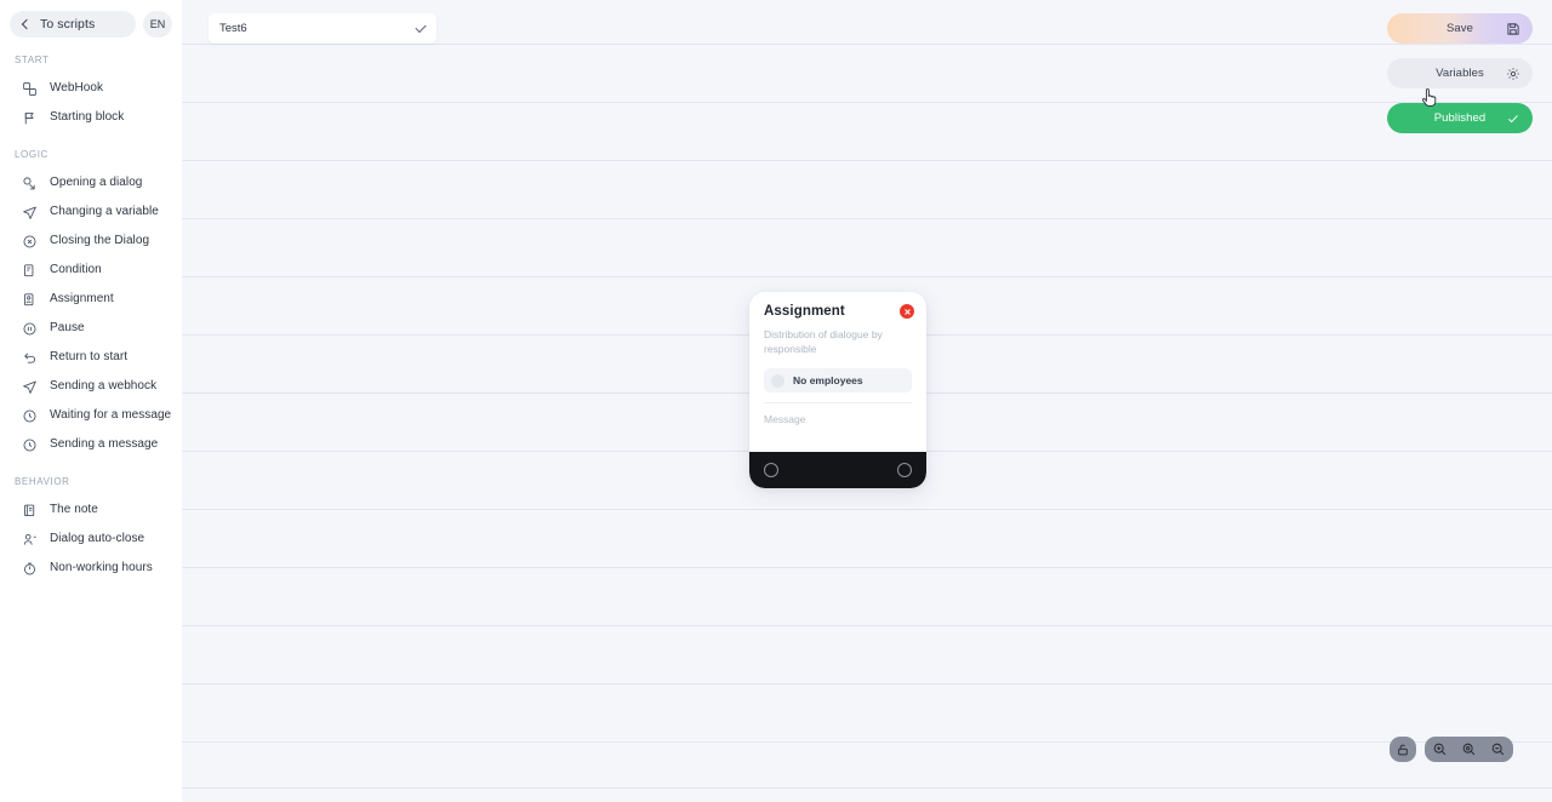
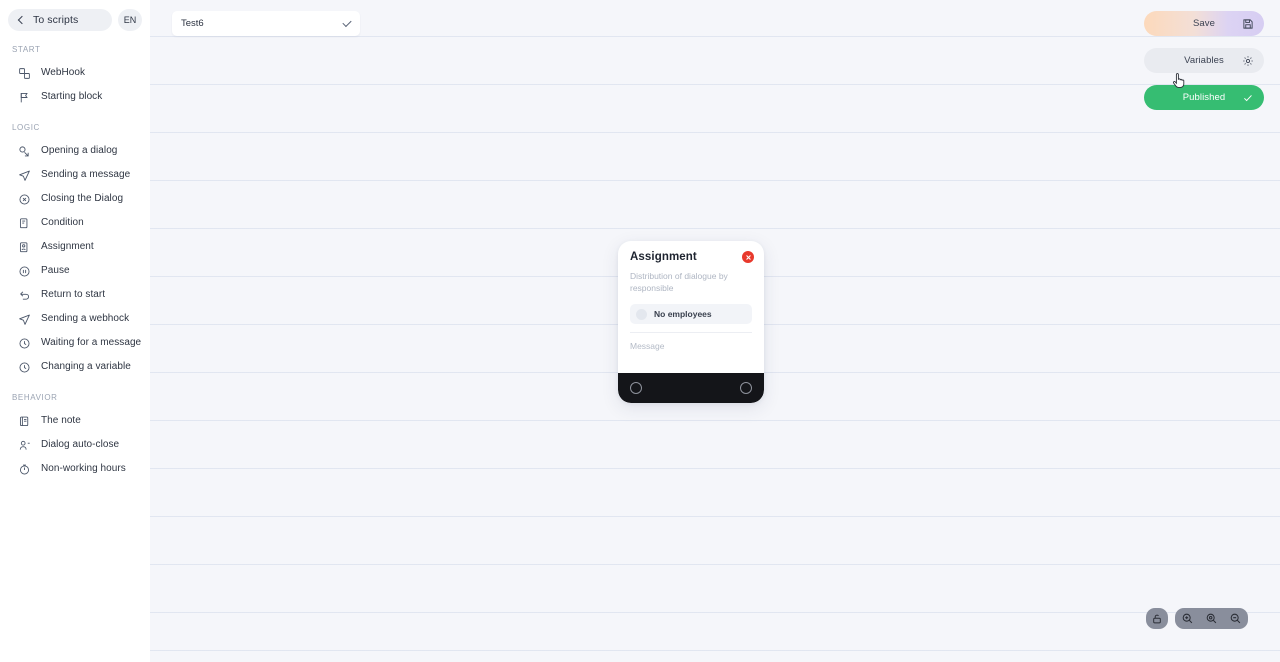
  To scripts
  EN
  START
  WebHook
  Starting block
  LOGIC
  Opening a dialog
- Changing a variable
+ Sending a message
  Closing the Dialog
  Condition
  Assignment
  Pause
  Return to start
  Sending a webhock
  Waiting for a message
- Sending a message
+ Changing a variable
  BEHAVIOR
  The note
  Dialog auto-close
  Non-working hours
  Test6
  Save
  Variables
  Published
  Assignment
  Distribution of dialogue by responsible
  No employees
  Message
